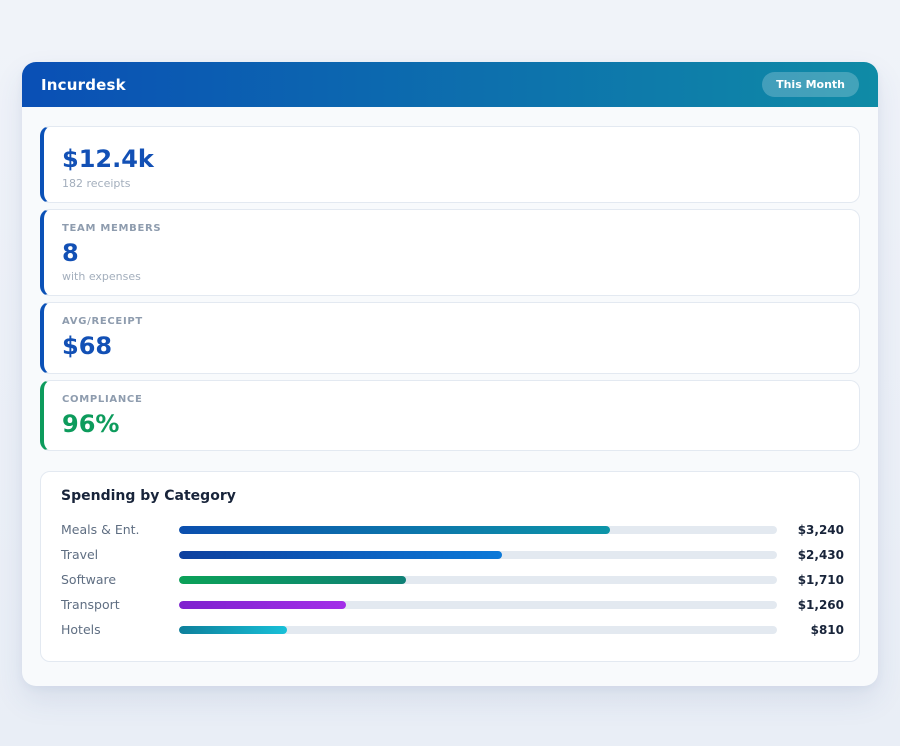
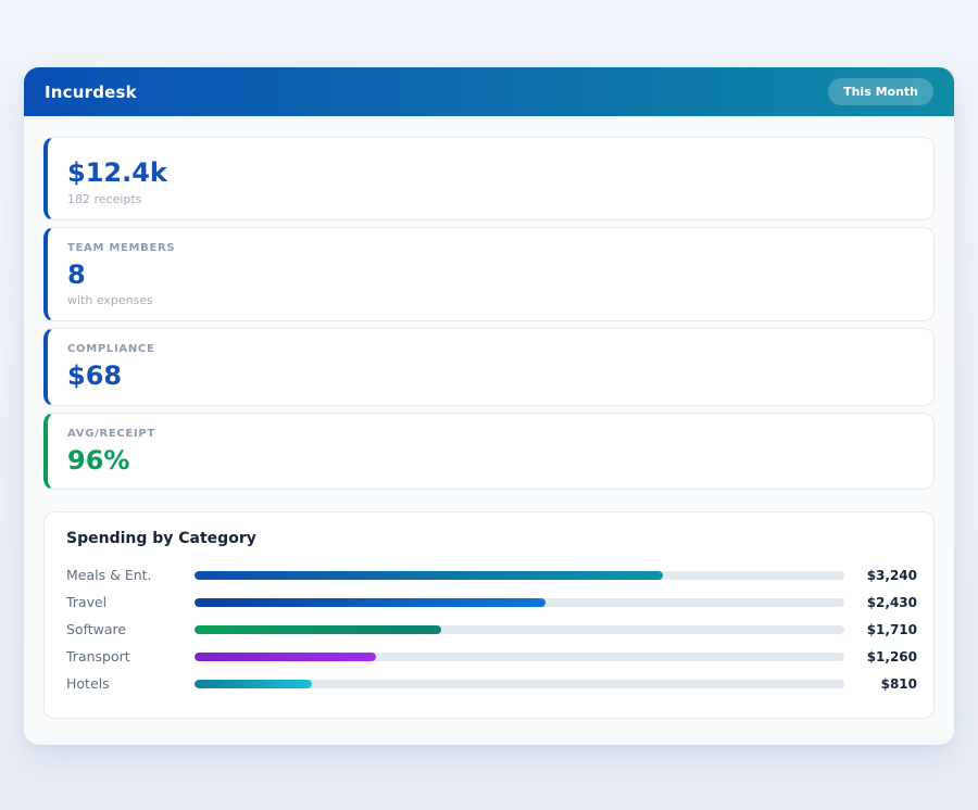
  Incurdesk
  This Month
  $12.4k
  182 receipts
  TEAM MEMBERS
  8
  with expenses
- AVG/RECEIPT
+ COMPLIANCE
  $68
- COMPLIANCE
+ AVG/RECEIPT
  96%
  Spending by Category
  Meals & Ent.
  $3,240
  Travel
  $2,430
  Software
  $1,710
  Transport
  $1,260
  Hotels
  $810
